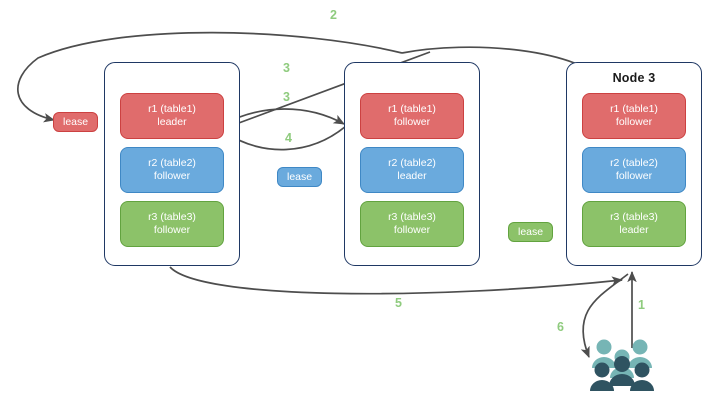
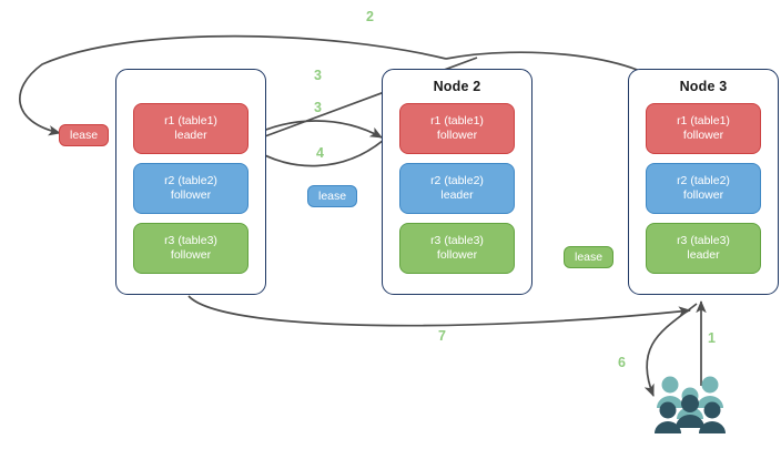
  r1 (table1)
  leader
  r2 (table2)
  follower
  r3 (table3)
  follower
+ Node 2
  r1 (table1)
  follower
  r2 (table2)
  leader
  r3 (table3)
  follower
  Node 3
  r1 (table1)
  follower
  r2 (table2)
  follower
  r3 (table3)
  leader
  lease
  lease
  lease
  2
  3
  3
  4
- 5
+ 7
  1
  6
